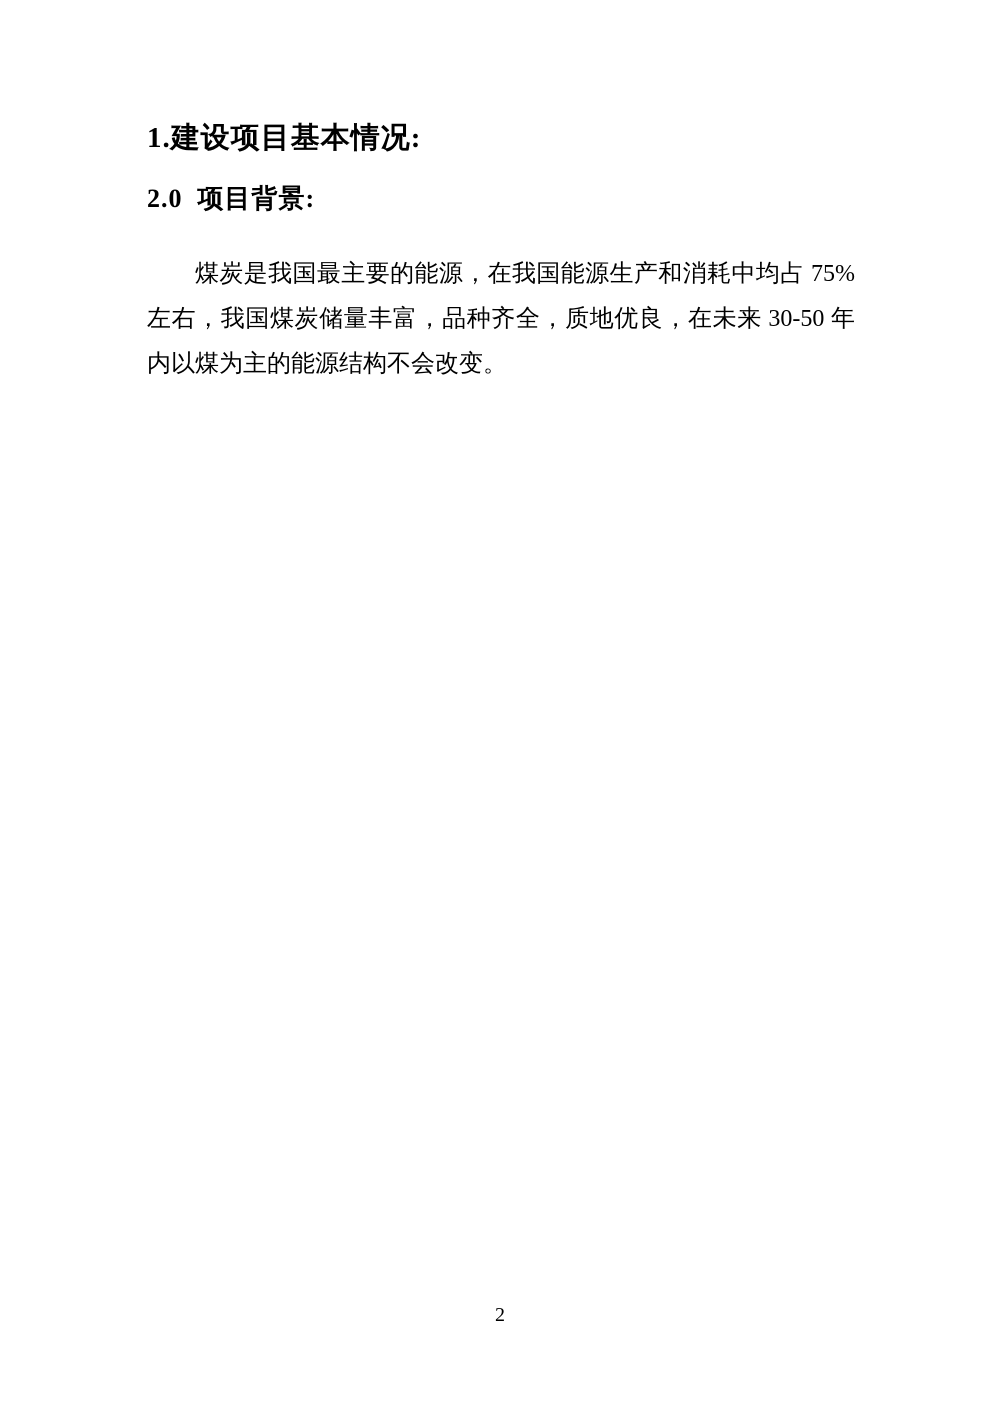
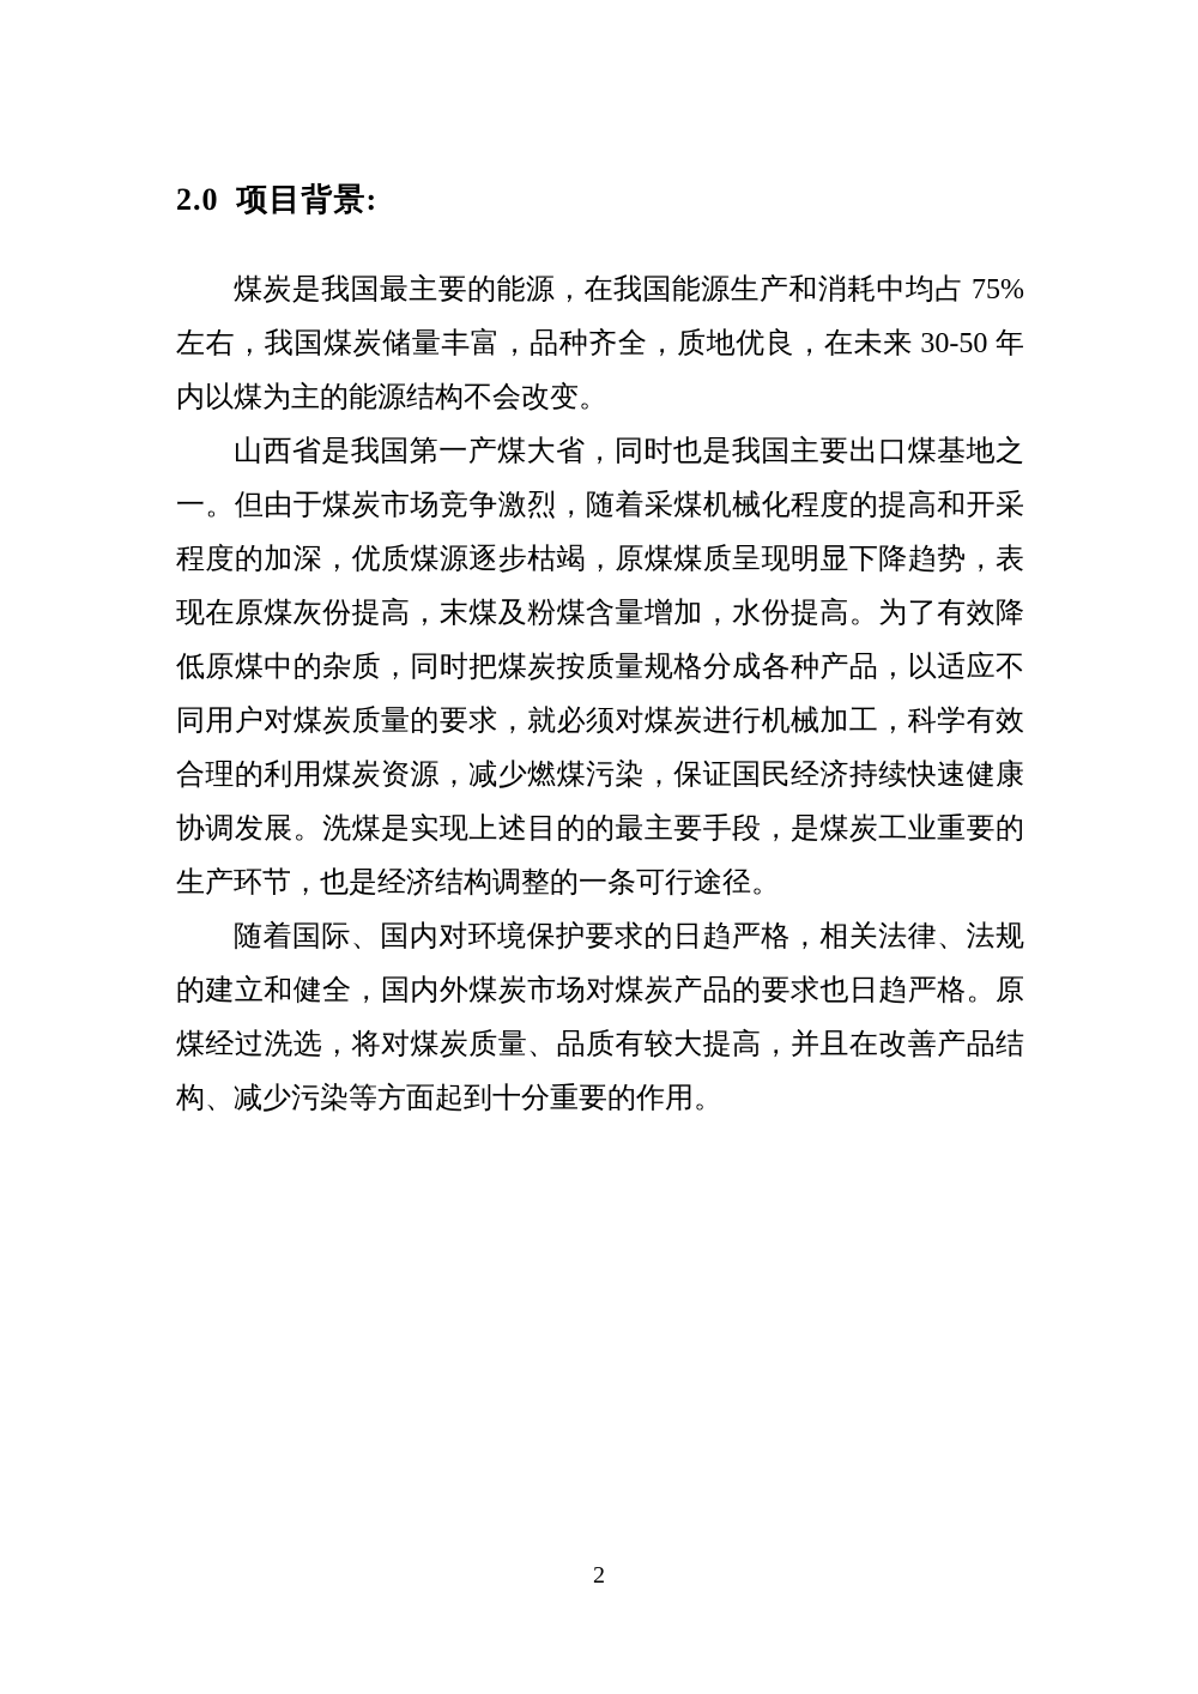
- 1.建设项目基本情况:
  2.0 项目背景:
  煤炭是我国最主要的能源，在我国能源生产和消耗中均占 75%左右，我国煤炭储量丰富，品种齐全，质地优良，在未来 30-50 年内以煤为主的能源结构不会改变。
+ 山西省是我国第一产煤大省，同时也是我国主要出口煤基地之一。但由于煤炭市场竞争激烈，随着采煤机械化程度的提高和开采程度的加深，优质煤源逐步枯竭，原煤煤质呈现明显下降趋势，表现在原煤灰份提高，末煤及粉煤含量增加，水份提高。为了有效降低原煤中的杂质，同时把煤炭按质量规格分成各种产品，以适应不同用户对煤炭质量的要求，就必须对煤炭进行机械加工，科学有效合理的利用煤炭资源，减少燃煤污染，保证国民经济持续快速健康协调发展。洗煤是实现上述目的的最主要手段，是煤炭工业重要的生产环节，也是经济结构调整的一条可行途径。
+ 随着国际、国内对环境保护要求的日趋严格，相关法律、法规的建立和健全，国内外煤炭市场对煤炭产品的要求也日趋严格。原煤经过洗选，将对煤炭质量、品质有较大提高，并且在改善产品结构、减少污染等方面起到十分重要的作用。
  2
